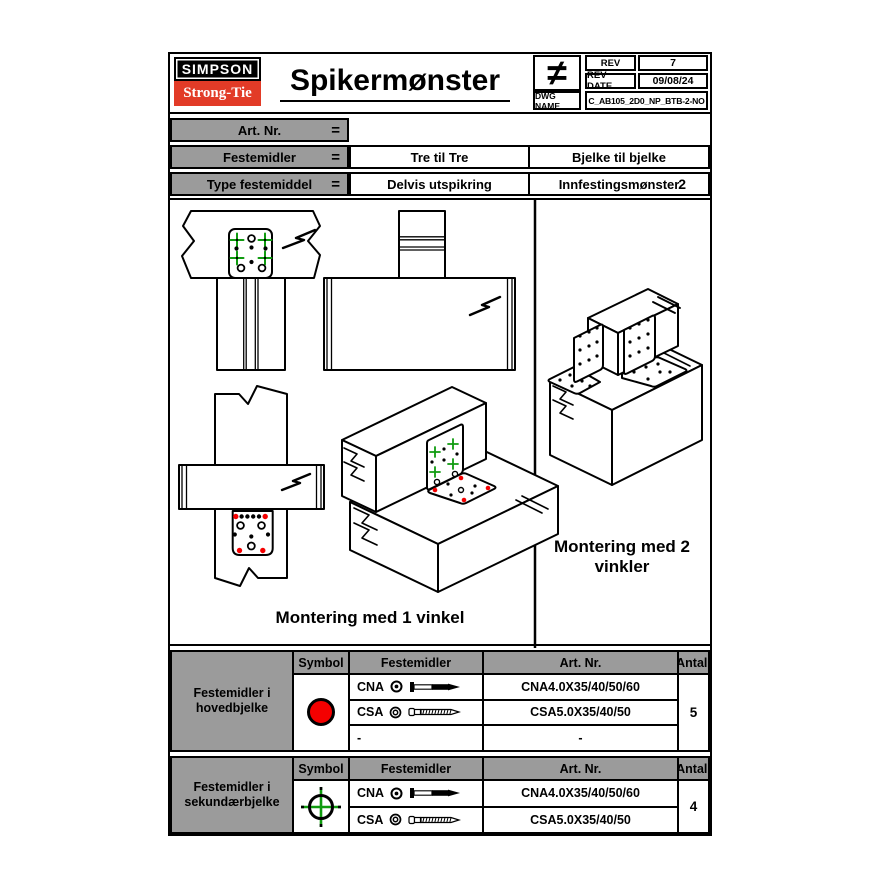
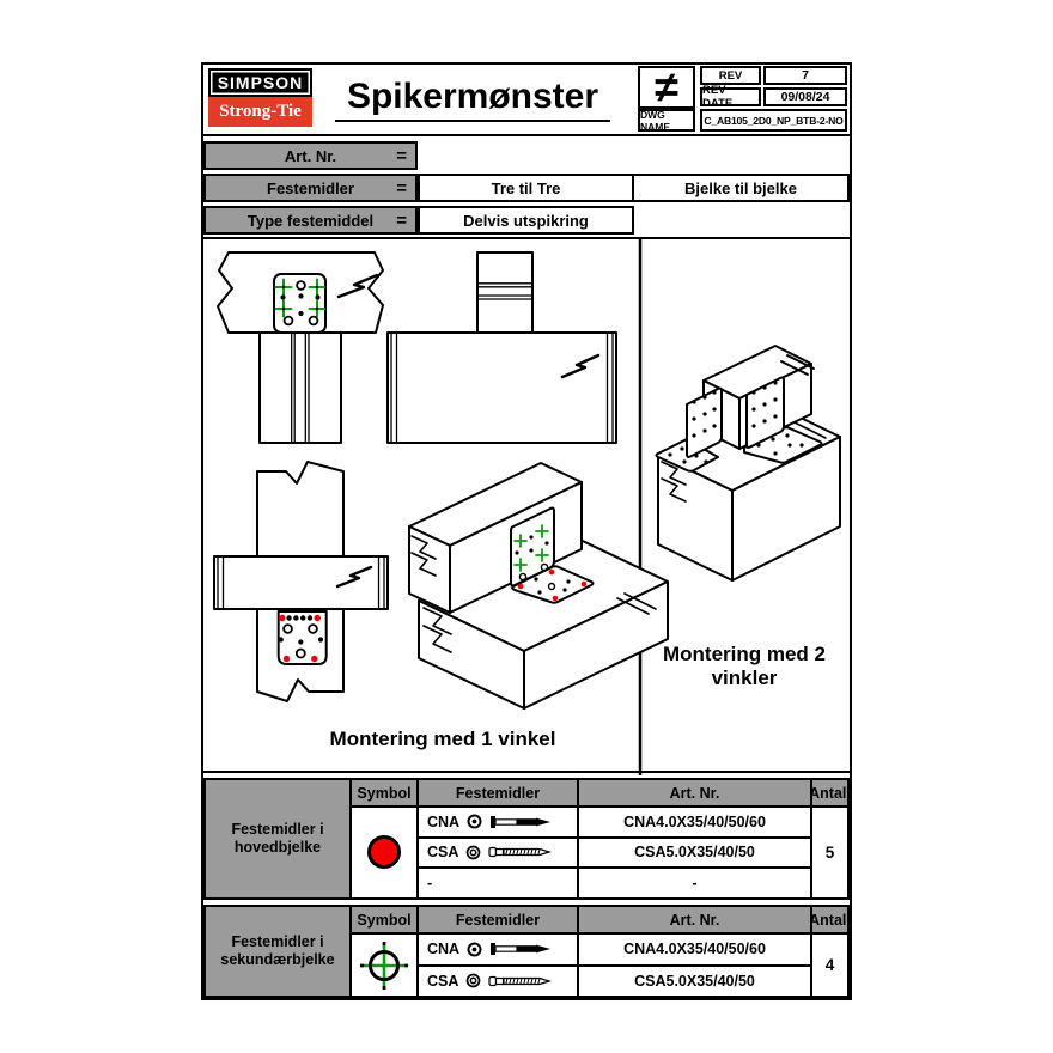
  SIMPSON
  Strong-Tie
  Spikermønster
  ≠
  REV
  7
  REV DATE
  09/08/24
  DWG NAME
  C_AB105_2D0_NP_BTB-2-NO
  Art. Nr.
  =
  Festemidler
  =
  Tre til Tre
  Bjelke til bjelke
  Type festemiddel
  =
  Delvis utspikring
- Innfestingsmønster
- 2
  Montering med 1 vinkel
  Montering med 2
  vinkler
  Festemidler i
  hovedbjelke
  Symbol
  Festemidler
  Art. Nr.
  Antal
  CNA
  CNA4.0X35/40/50/60
  5
  CSA
  CSA5.0X35/40/50
  -
  -
  Festemidler i
  sekundærbjelke
  Symbol
  Festemidler
  Art. Nr.
  Antal
  CNA
  CNA4.0X35/40/50/60
  4
  CSA
  CSA5.0X35/40/50
